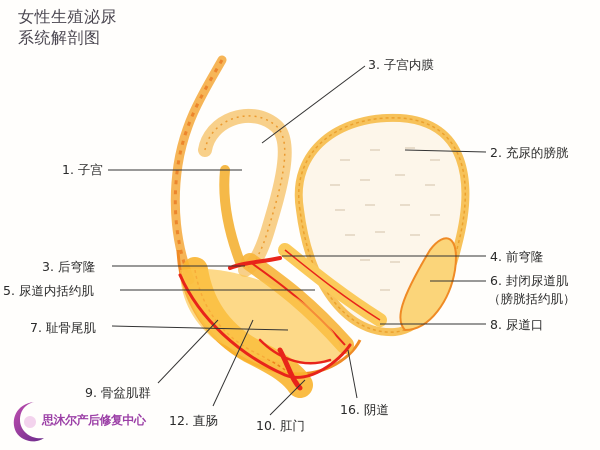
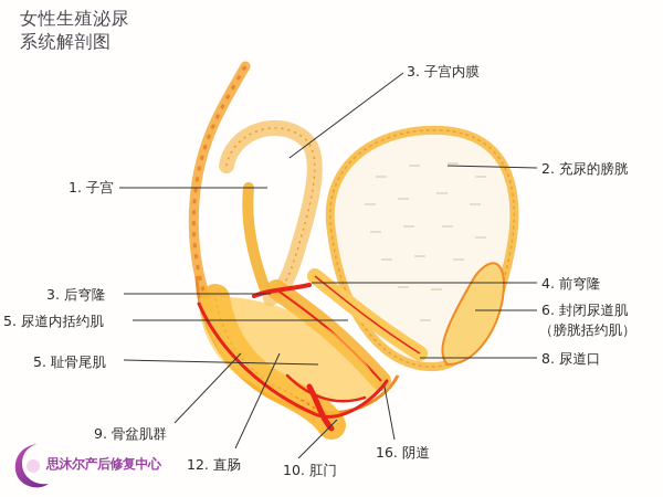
  女性生殖泌尿
  系统解剖图
  1. 子宫
  2. 充尿的膀胱
  3. 后穹隆
  4. 前穹隆
  5. 尿道内括约肌
  6. 封闭尿道肌
  （膀胱括约肌）
- 7. 耻骨尾肌
+ 5. 耻骨尾肌
  8. 尿道口
  9. 骨盆肌群
  10. 肛门
  16. 阴道
  12. 直肠
  3. 子宫内膜
  思沐尔产后修复中心
